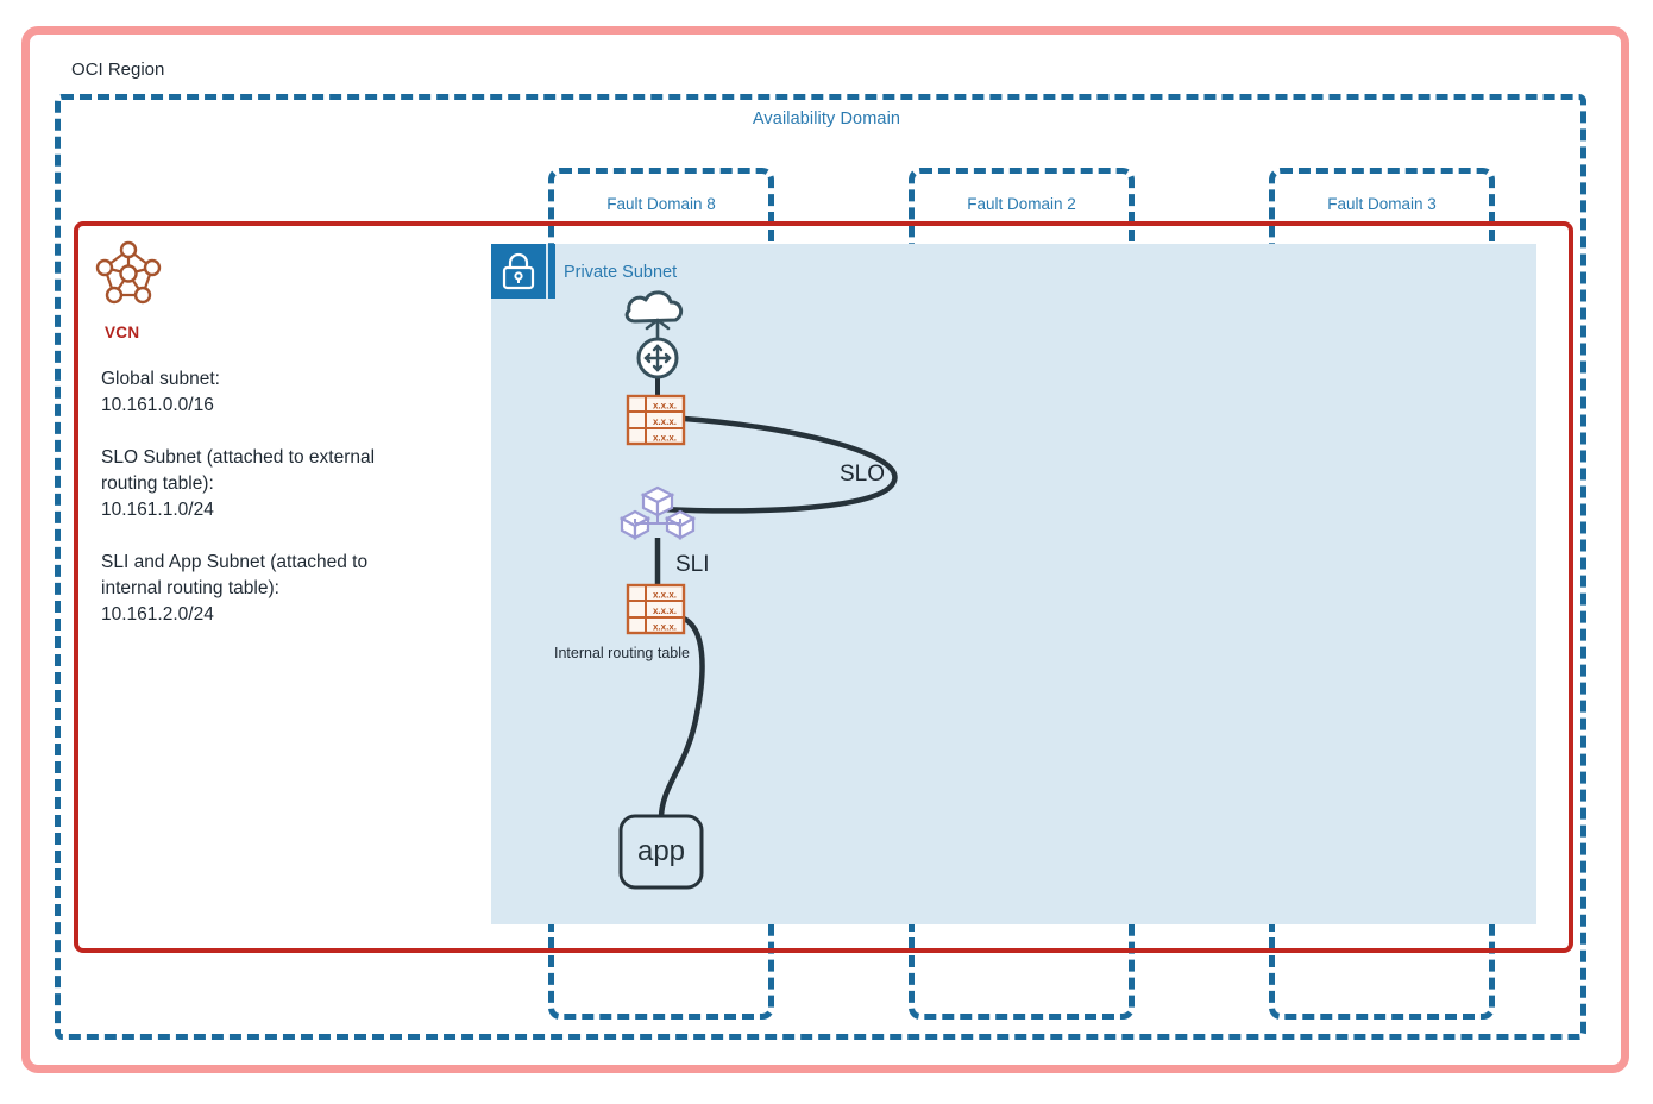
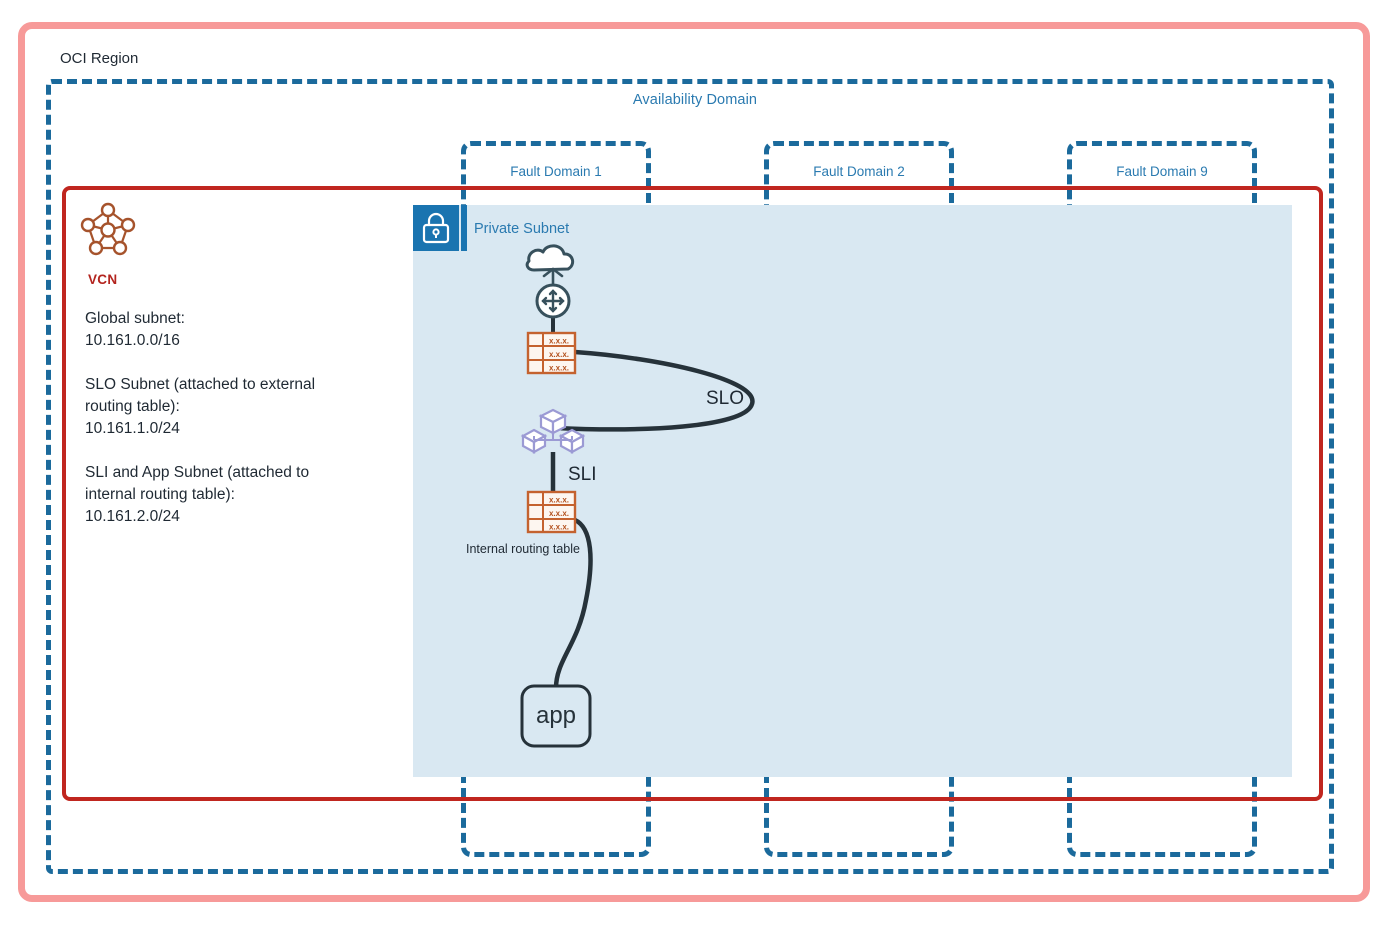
  OCI Region
  Availability Domain
- Fault Domain 8
+ Fault Domain 1
  Fault Domain 2
- Fault Domain 3
+ Fault Domain 9
  VCN
  Global subnet:
  10.161.0.0/16
  SLO Subnet (attached to external
  routing table):
  10.161.1.0/24
  SLI and App Subnet (attached to
  internal routing table):
  10.161.2.0/24
  Private Subnet
  x.x.x.
  x.x.x.
  x.x.x.
  x.x.x.
  x.x.x.
  x.x.x.
  Internal routing table
  SLO
  SLI
  app
